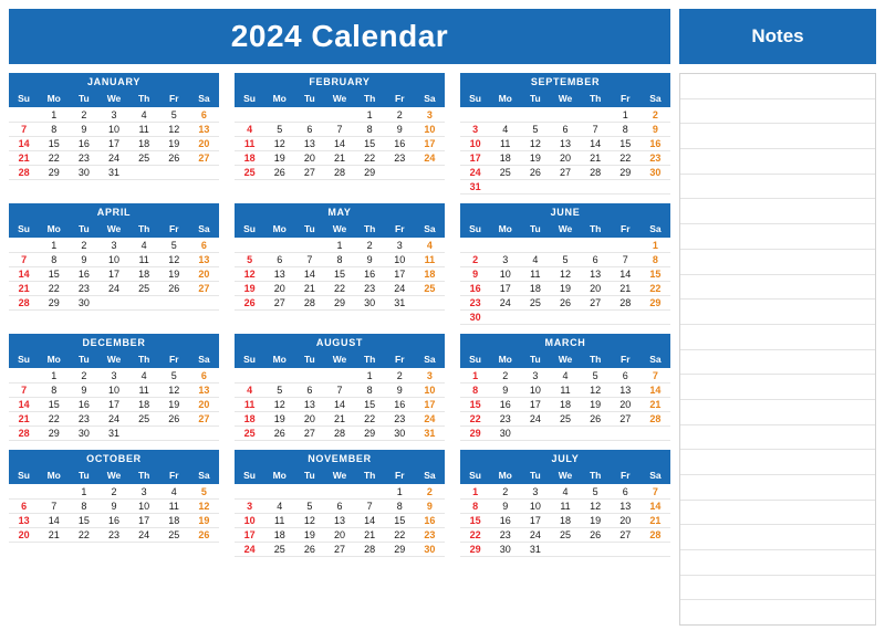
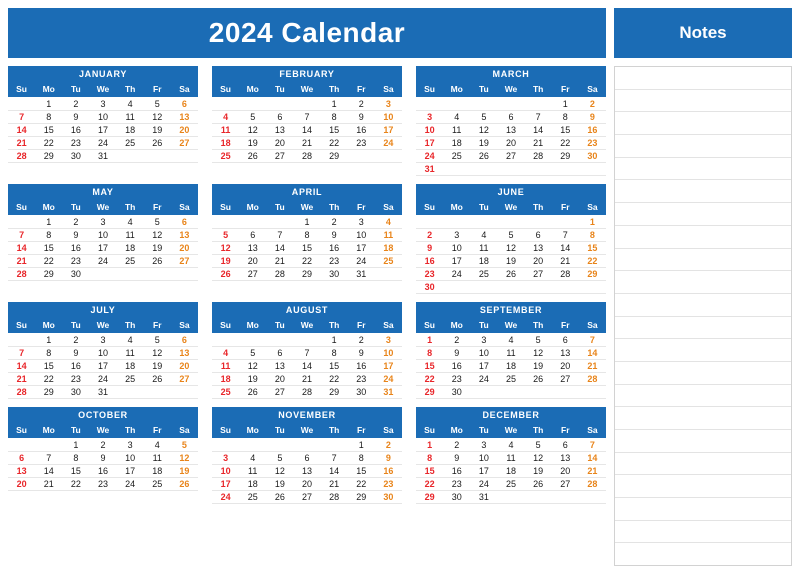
  2024 Calendar
  JANUARY
  Su	Mo	Tu	We	Th	Fr	Sa
  	1	2	3	4	5	6
  7	8	9	10	11	12	13
  14	15	16	17	18	19	20
  21	22	23	24	25	26	27
  28	29	30	31
  FEBRUARY
  Su	Mo	Tu	We	Th	Fr	Sa
  				1	2	3
  4	5	6	7	8	9	10
  11	12	13	14	15	16	17
  18	19	20	21	22	23	24
  25	26	27	28	29
- SEPTEMBER
+ MARCH
  Su	Mo	Tu	We	Th	Fr	Sa
  					1	2
  3	4	5	6	7	8	9
  10	11	12	13	14	15	16
  17	18	19	20	21	22	23
  24	25	26	27	28	29	30
  31
- APRIL
+ MAY
  Su	Mo	Tu	We	Th	Fr	Sa
  	1	2	3	4	5	6
  7	8	9	10	11	12	13
  14	15	16	17	18	19	20
  21	22	23	24	25	26	27
  28	29	30
- MAY
+ APRIL
  Su	Mo	Tu	We	Th	Fr	Sa
  			1	2	3	4
  5	6	7	8	9	10	11
  12	13	14	15	16	17	18
  19	20	21	22	23	24	25
  26	27	28	29	30	31
  JUNE
  Su	Mo	Tu	We	Th	Fr	Sa
  						1
  2	3	4	5	6	7	8
  9	10	11	12	13	14	15
  16	17	18	19	20	21	22
  23	24	25	26	27	28	29
  30
- DECEMBER
+ JULY
  Su	Mo	Tu	We	Th	Fr	Sa
  	1	2	3	4	5	6
  7	8	9	10	11	12	13
  14	15	16	17	18	19	20
  21	22	23	24	25	26	27
  28	29	30	31
  AUGUST
  Su	Mo	Tu	We	Th	Fr	Sa
  				1	2	3
  4	5	6	7	8	9	10
  11	12	13	14	15	16	17
  18	19	20	21	22	23	24
  25	26	27	28	29	30	31
- MARCH
+ SEPTEMBER
  Su	Mo	Tu	We	Th	Fr	Sa
  1	2	3	4	5	6	7
  8	9	10	11	12	13	14
  15	16	17	18	19	20	21
  22	23	24	25	26	27	28
  29	30
  OCTOBER
  Su	Mo	Tu	We	Th	Fr	Sa
  		1	2	3	4	5
  6	7	8	9	10	11	12
  13	14	15	16	17	18	19
  20	21	22	23	24	25	26
  NOVEMBER
  Su	Mo	Tu	We	Th	Fr	Sa
  					1	2
  3	4	5	6	7	8	9
  10	11	12	13	14	15	16
  17	18	19	20	21	22	23
  24	25	26	27	28	29	30
- JULY
+ DECEMBER
  Su	Mo	Tu	We	Th	Fr	Sa
  1	2	3	4	5	6	7
  8	9	10	11	12	13	14
  15	16	17	18	19	20	21
  22	23	24	25	26	27	28
  29	30	31
  Notes
